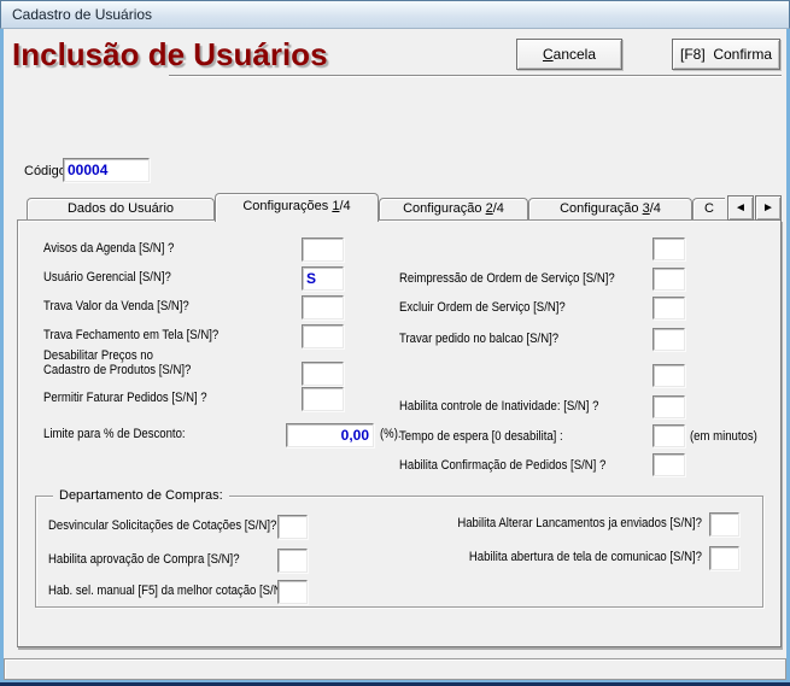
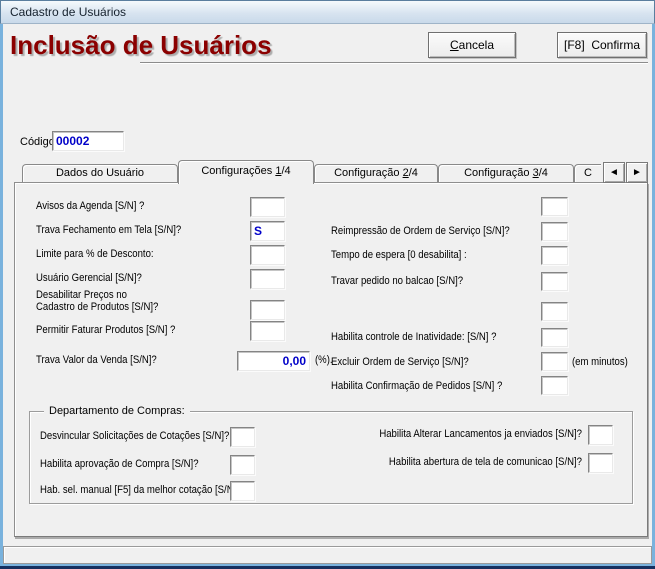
  Cadastro de Usuários
  Inclusão de Usuários
  Cancela
  [F8] Confirma
  Códig
- 00004
+ 00002
  Dados do Usuário
  Configurações 1/4
  Configuração 2/4
  Configuração 3/4
  C
  ◄
  ►
  Departamento de Compras:
  Desvincular Solicitações de Cotações [S/N]?
  Habilita aprovação de Compra [S/N]?
  Hab. sel. manual [F5] da melhor cotação [S/
  Habilita Alterar Lancamentos ja enviados [S/N]?
  Habilita abertura de tela de comunicao [S/N]?
  Avisos da Agenda [S/N] ?
- Usuário Gerencial [S/N]?
+ Trava Fechamento em Tela [S/N]?
  S
- Trava Valor da Venda [S/N]?
+ Limite para % de Desconto:
- Trava Fechamento em Tela [S/N]?
+ Usuário Gerencial [S/N]?
  Desabilitar Preços no
  Cadastro de Produtos [S/N]?
- Permitir Faturar Pedidos [S/N] ?
+ Permitir Faturar Produtos [S/N] ?
- Limite para % de Desconto:
+ Trava Valor da Venda [S/N]?
  0,00
  (%).
  Reimpressão de Ordem de Serviço [S/N]?
- Excluir Ordem de Serviço [S/N]?
+ Tempo de espera [0 desabilita] :
  Travar pedido no balcao [S/N]?
  Habilita controle de Inatividade: [S/N] ?
- Tempo de espera [0 desabilita] :
+ Excluir Ordem de Serviço [S/N]?
  (em minutos)
  Habilita Confirmação de Pedidos [S/N] ?
